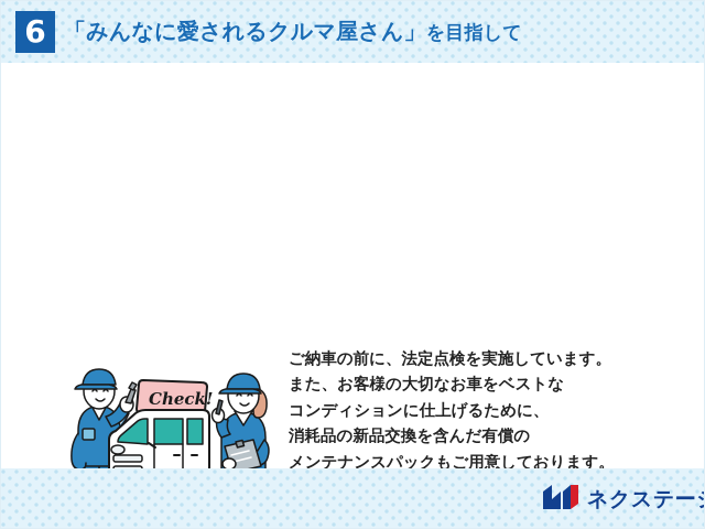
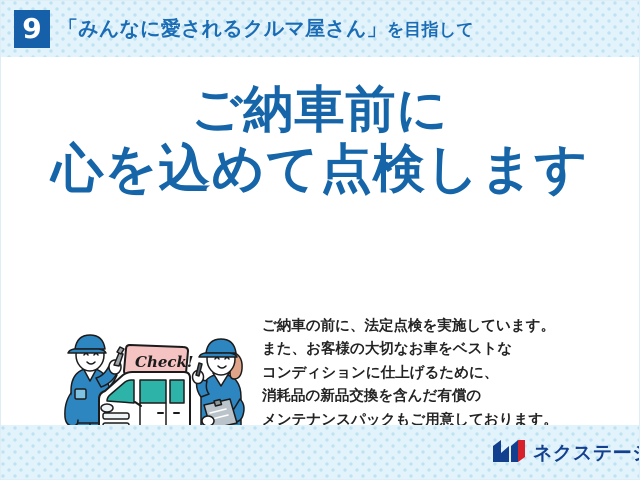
- 6
+ 9
  「みんなに愛されるクルマ屋さん」を目指して
+ ご納車前に
+ 心を込めて点検します
  Check!
  ご納車の前に、法定点検を実施しています。
  また、お客様の大切なお車をベストな
  コンディションに仕上げるために、
  消耗品の新品交換を含んだ有償の
  メンテナンスパックもご用意しております。
  ネクステー
